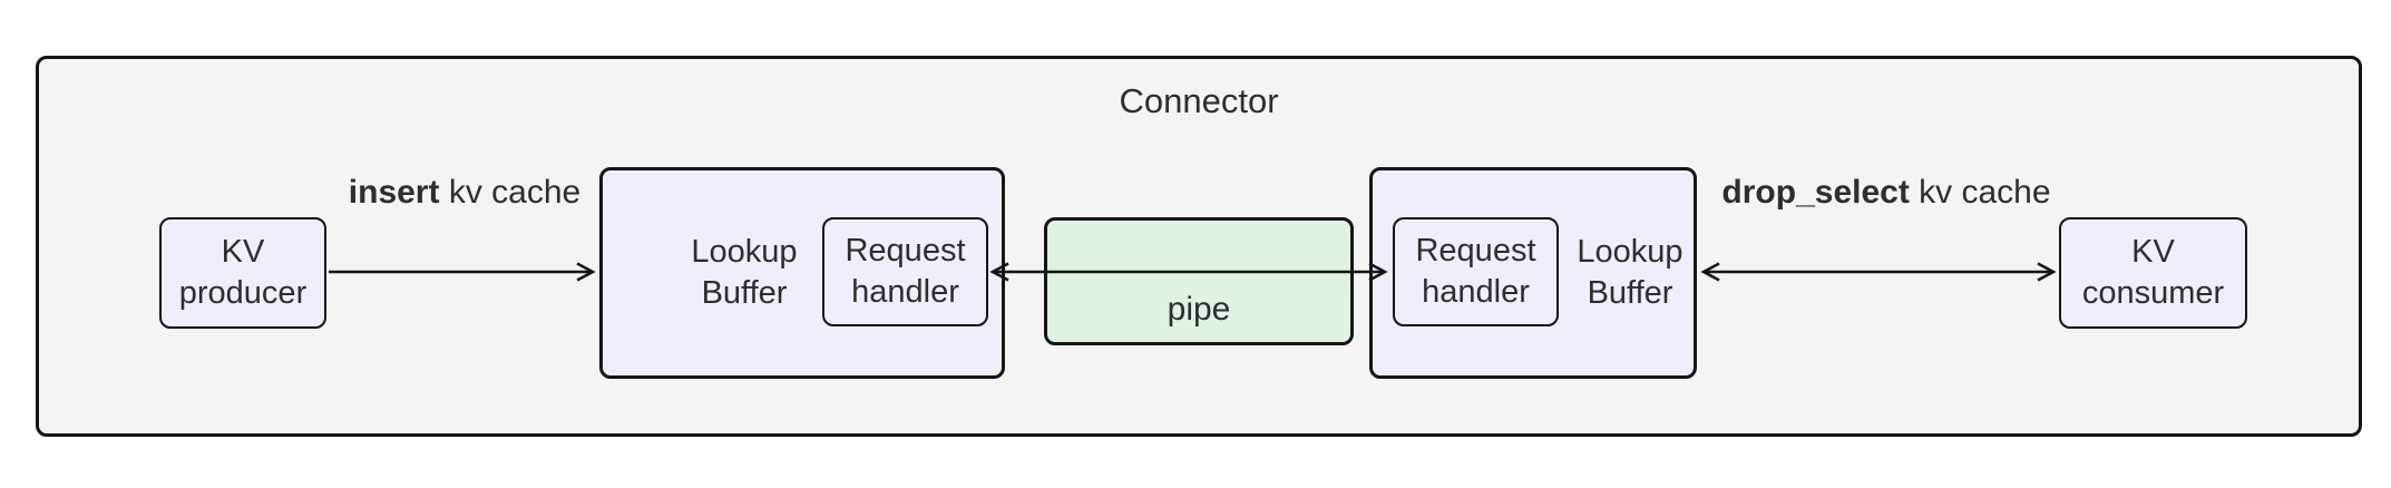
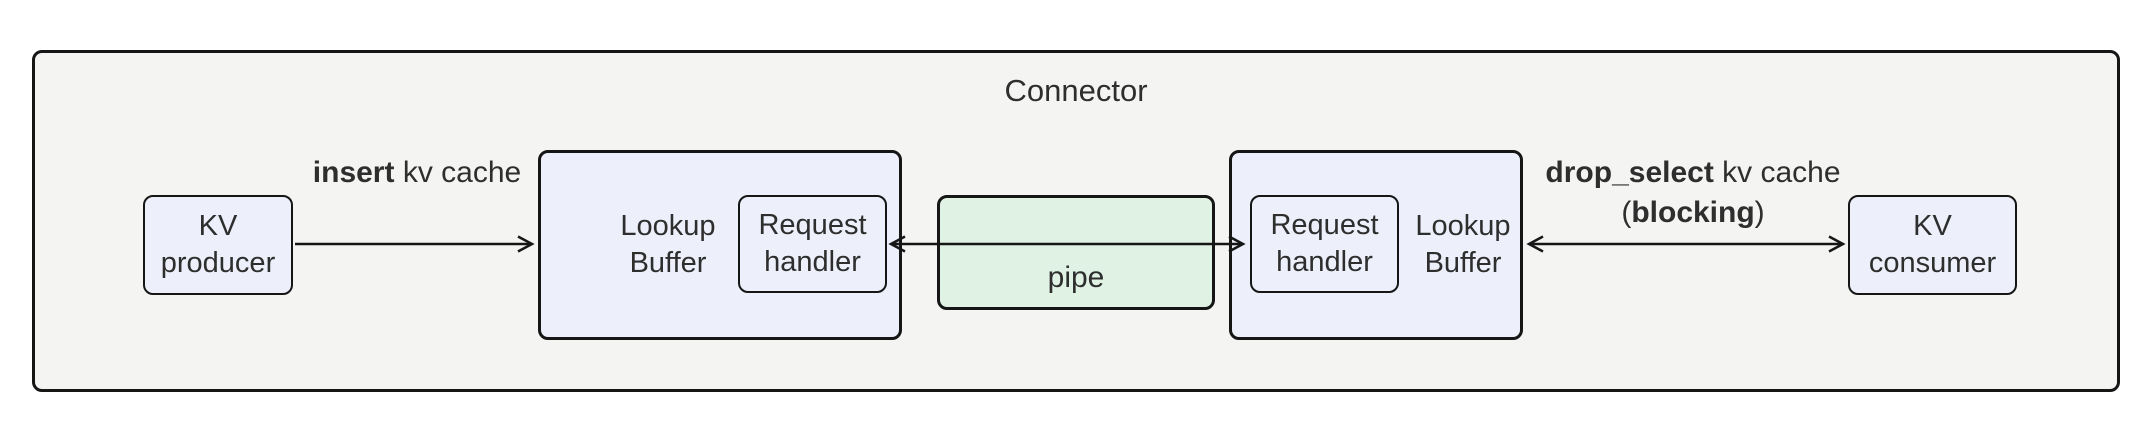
  Connector
  KV
  producer
  insert kv cache
  Lookup
  Buffer
  Request
  handler
  pipe
  Request
  handler
  Lookup
  Buffer
  drop_select kv cache
+ (blocking)
  KV
  consumer
